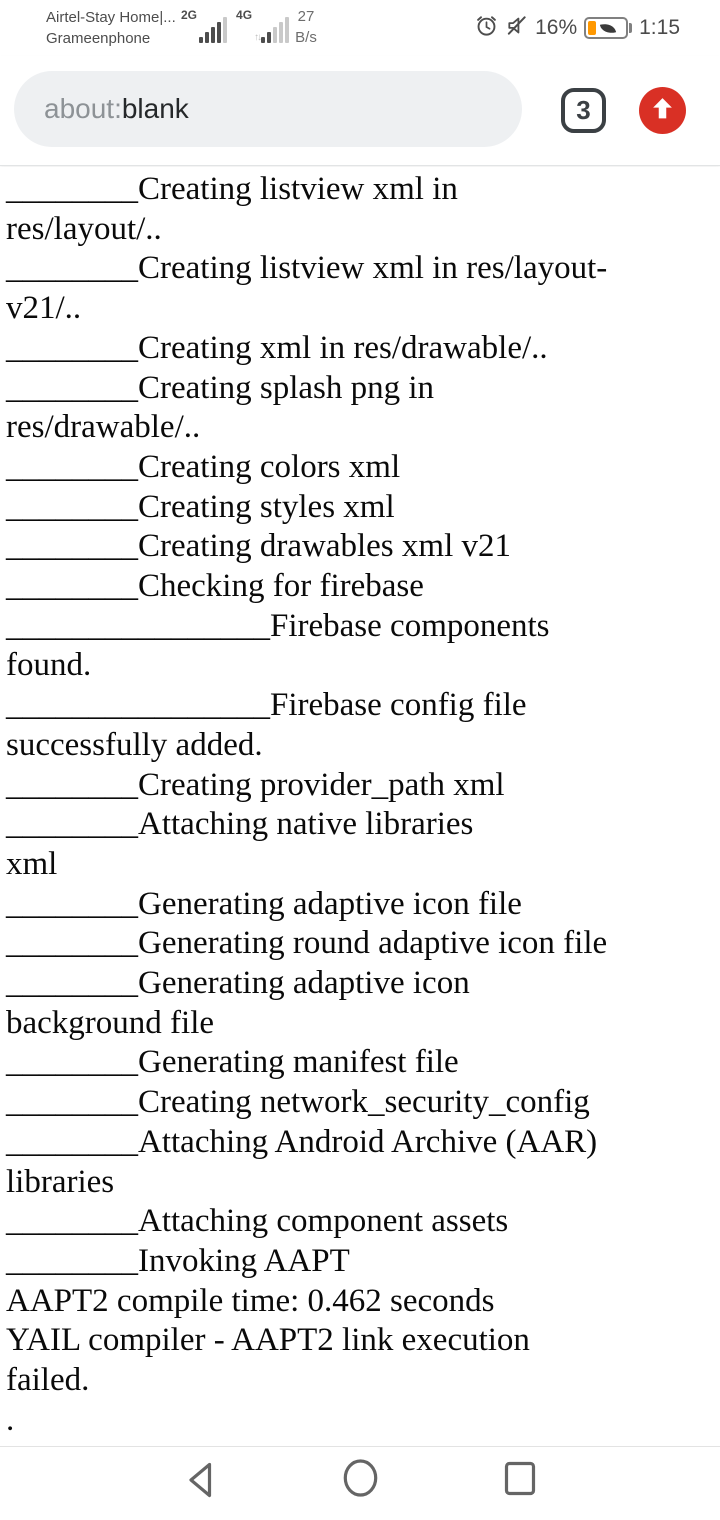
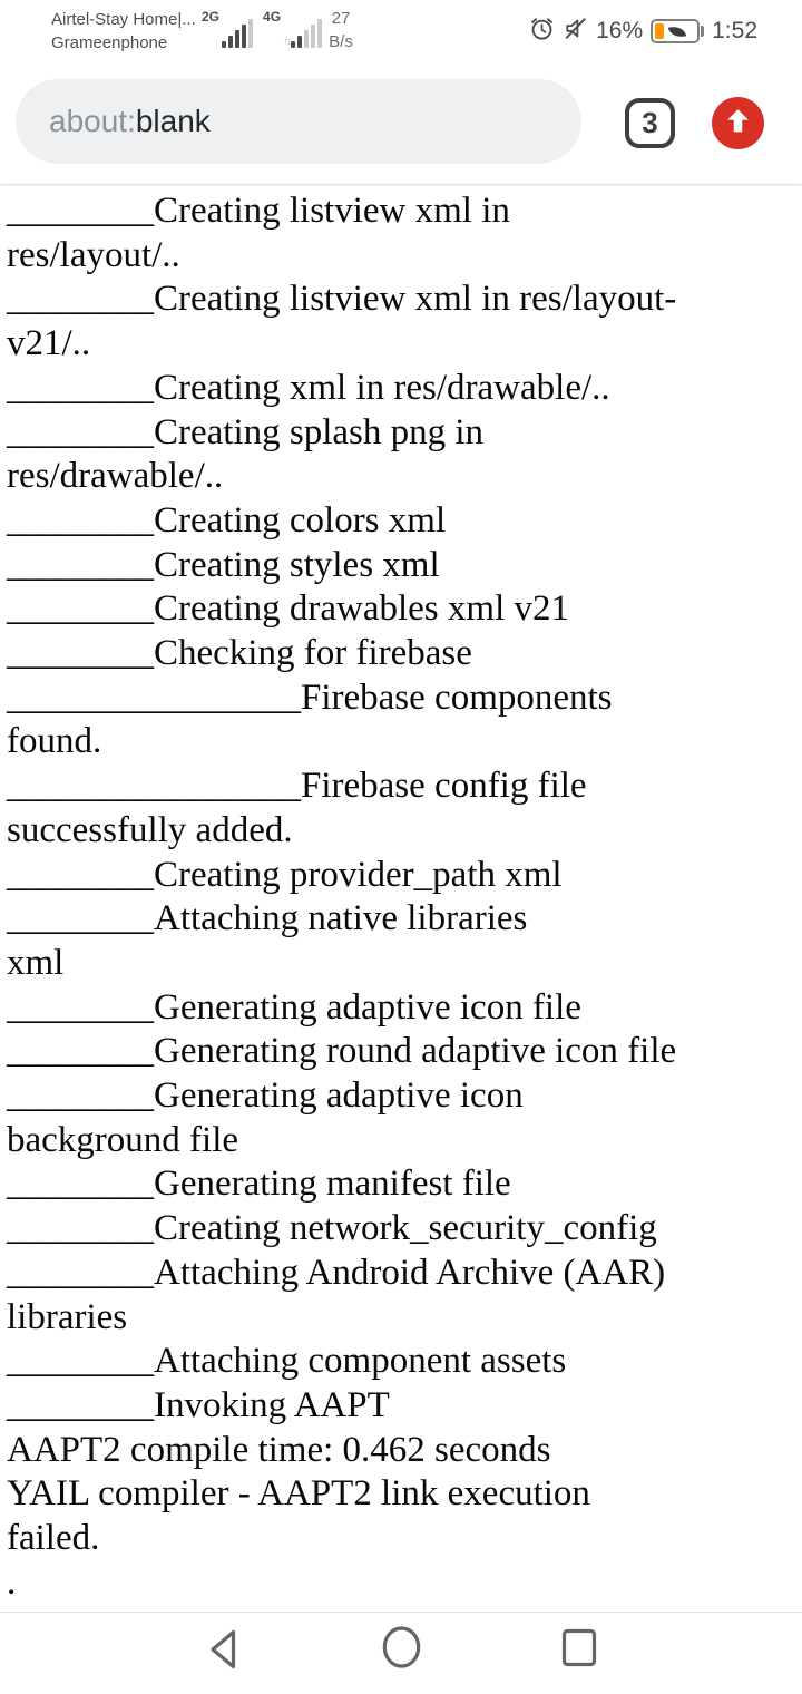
  Airtel-Stay Home|...
  Grameenphone
  2G
  4G
  ↑↓
  27
  B/s
  16%
- 1:15
+ 1:52
  about:
  blank
  3
  ________Creating listview xml in
  res/layout/..
  ________Creating listview xml in res/layout-
  v21/..
  ________Creating xml in res/drawable/..
  ________Creating splash png in
  res/drawable/..
  ________Creating colors xml
  ________Creating styles xml
  ________Creating drawables xml v21
  ________Checking for firebase
  ________________Firebase components
  found.
  ________________Firebase config file
  successfully added.
  ________Creating provider_path xml
  ________Attaching native libraries
  xml
  ________Generating adaptive icon file
  ________Generating round adaptive icon file
  ________Generating adaptive icon
  background file
  ________Generating manifest file
  ________Creating network_security_config
  ________Attaching Android Archive (AAR)
  libraries
  ________Attaching component assets
  ________Invoking AAPT
  AAPT2 compile time: 0.462 seconds
  YAIL compiler - AAPT2 link execution
  failed.
  .
